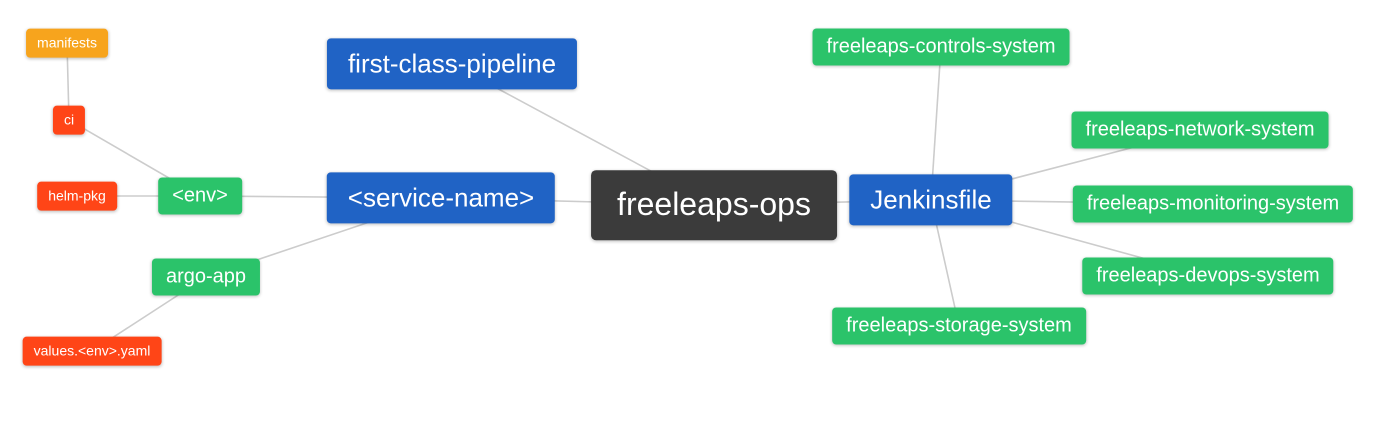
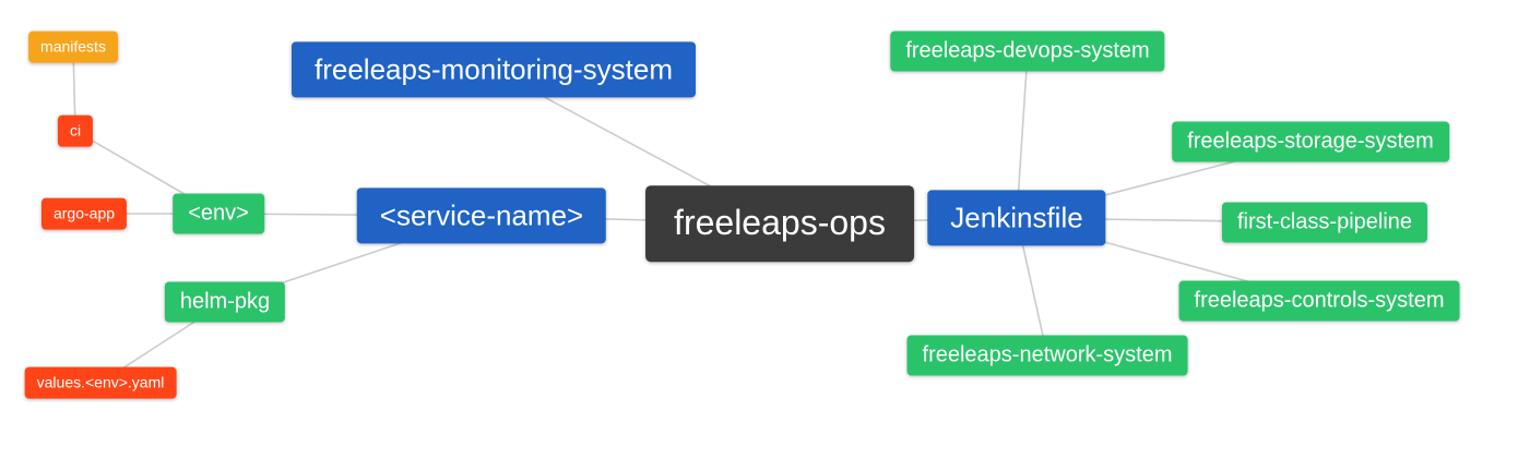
  manifests
  ci
- helm-pkg
+ argo-app
  <env>
- argo-app
+ helm-pkg
  values.<env>.yaml
- first-class-pipeline
+ freeleaps-monitoring-system
  <service-name>
  freeleaps-ops
  Jenkinsfile
- freeleaps-controls-system
+ freeleaps-devops-system
- freeleaps-network-system
+ freeleaps-storage-system
- freeleaps-monitoring-system
+ first-class-pipeline
- freeleaps-devops-system
+ freeleaps-controls-system
- freeleaps-storage-system
+ freeleaps-network-system
